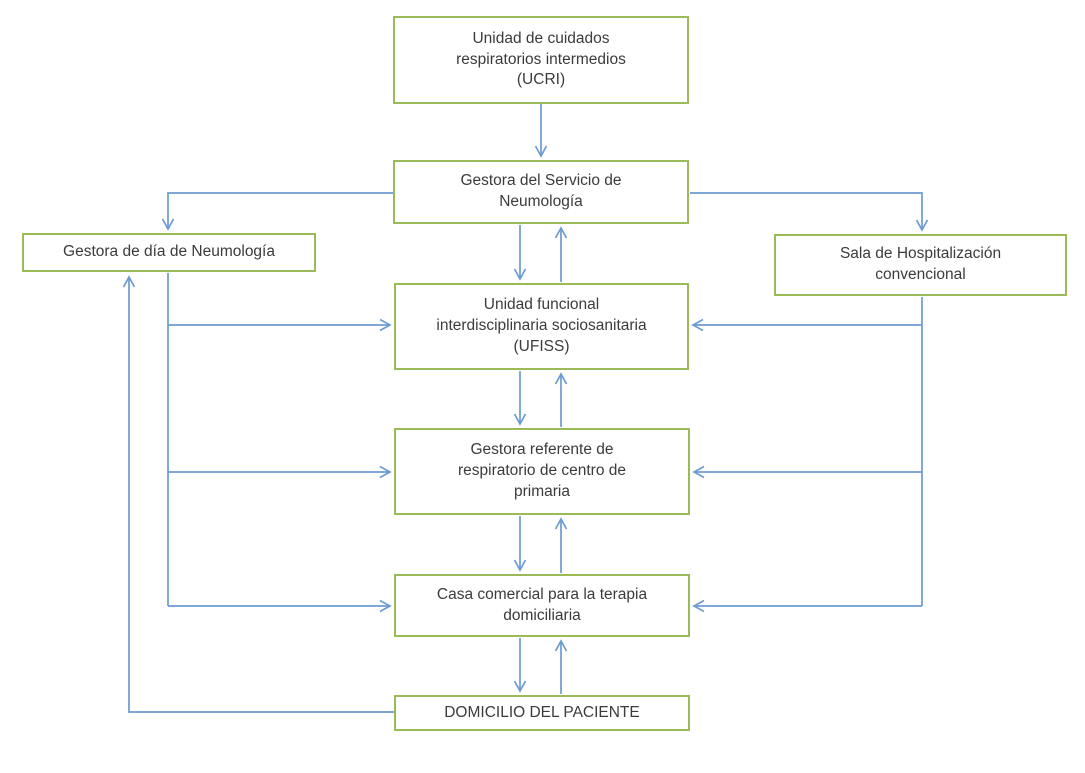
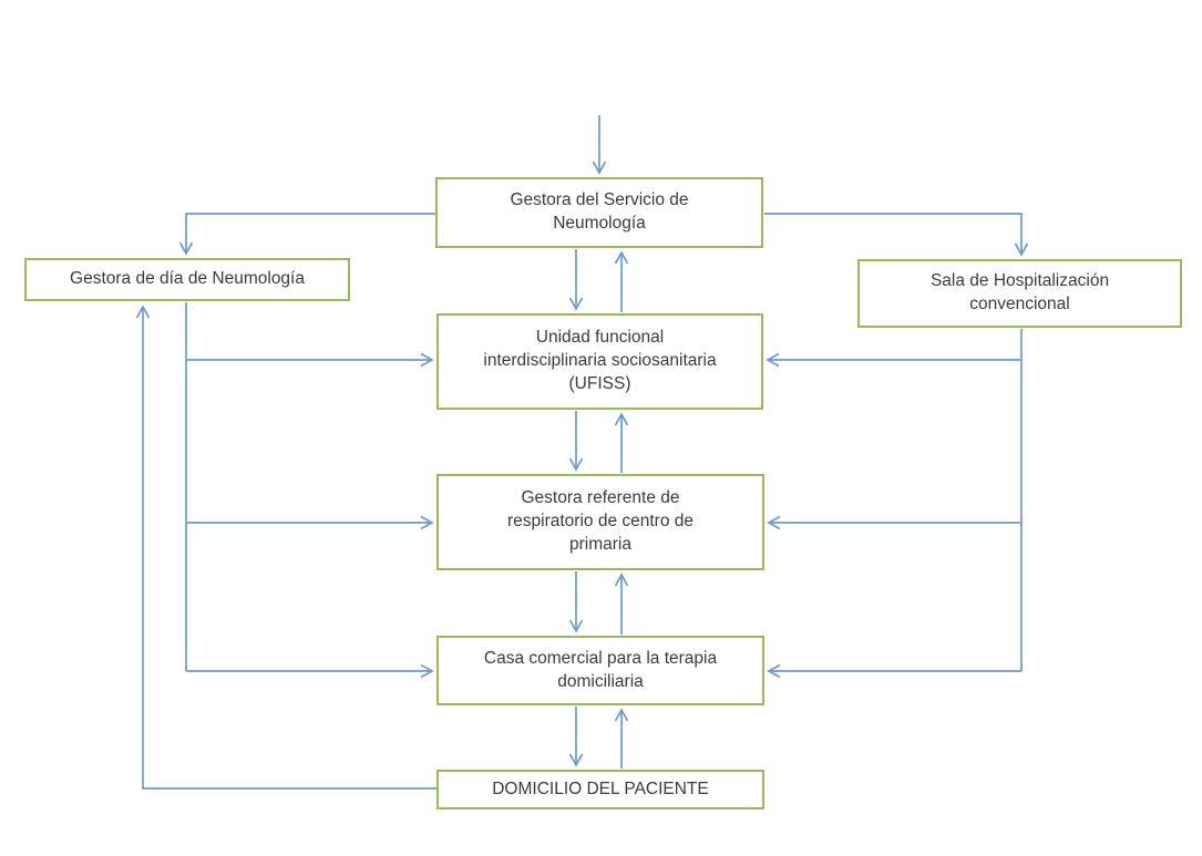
- Unidad de cuidados
- respiratorios intermedios
- (UCRI)
  Gestora del Servicio de
  Neumología
  Gestora de día de Neumología
  Sala de Hospitalización
  convencional
  Unidad funcional
  interdisciplinaria sociosanitaria
  (UFISS)
  Gestora referente de
  respiratorio de centro de
  primaria
  Casa comercial para la terapia
  domiciliaria
  DOMICILIO DEL PACIENTE
